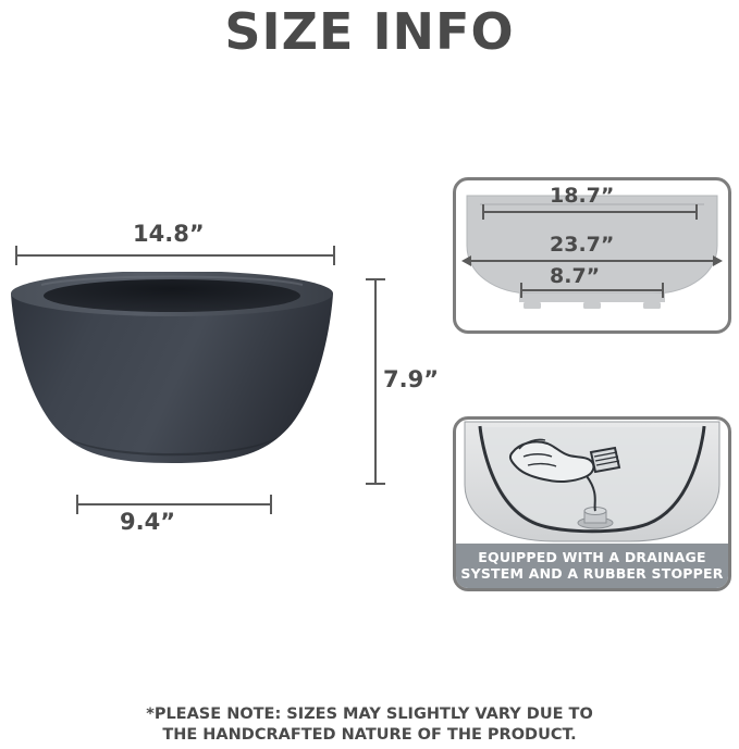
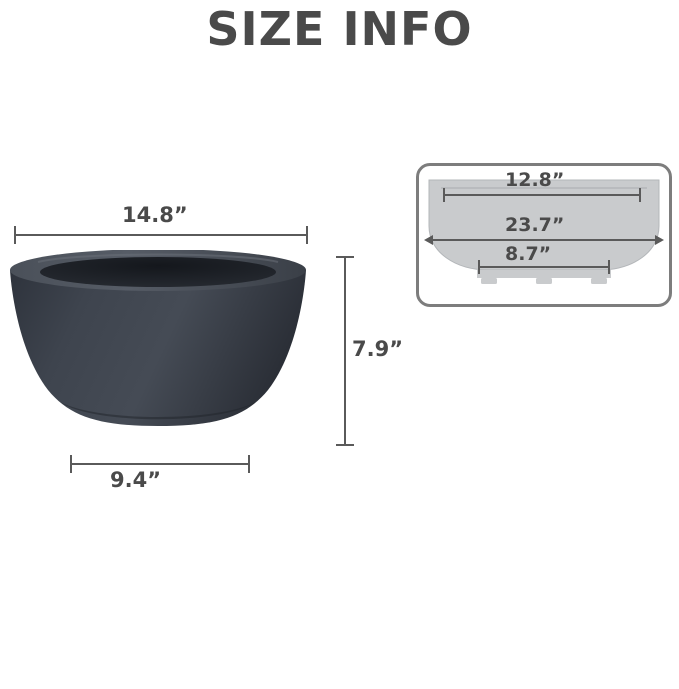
  SIZE INFO
  14.8”
  7.9”
  9.4”
- 18.7”
+ 12.8”
  23.7”
  8.7”
- EQUIPPED WITH A DRAINAGE
- SYSTEM AND A RUBBER STOPPER
- *PLEASE NOTE: SIZES MAY SLIGHTLY VARY DUE TO
- THE HANDCRAFTED NATURE OF THE PRODUCT.
